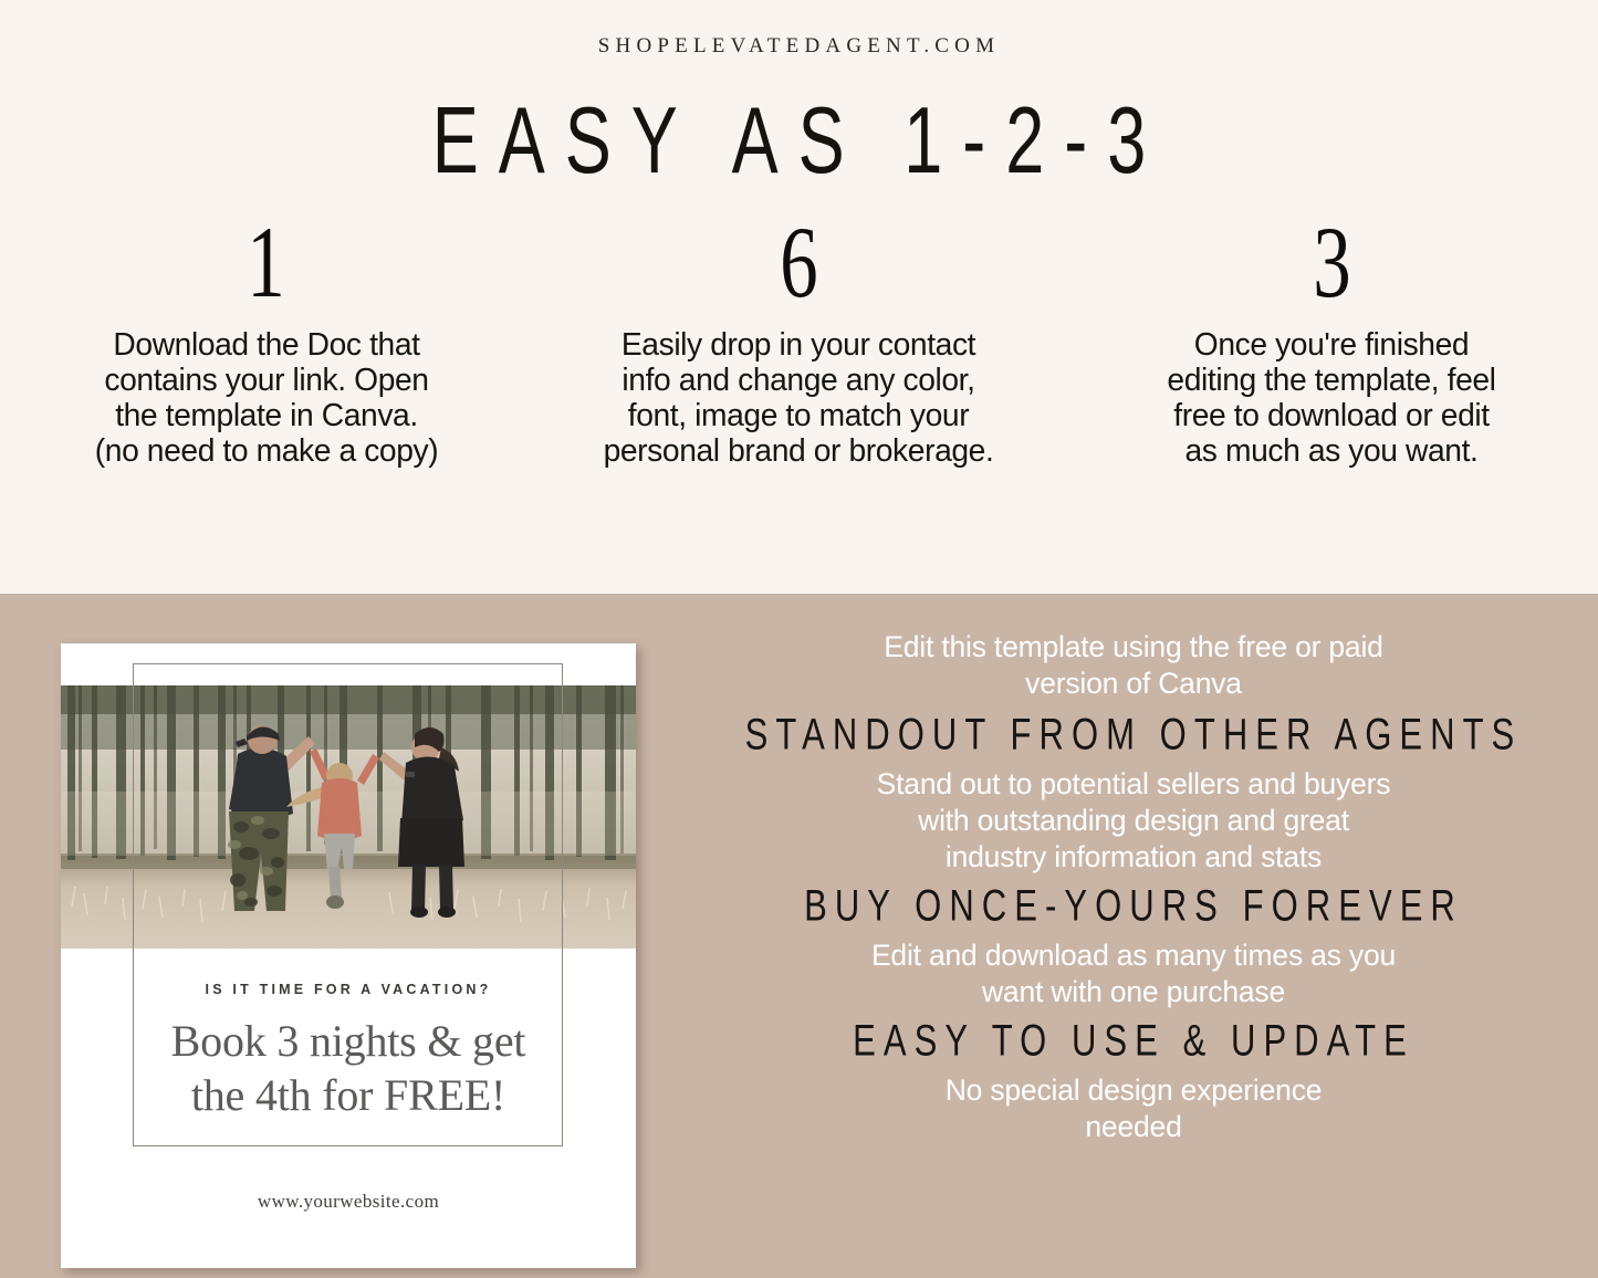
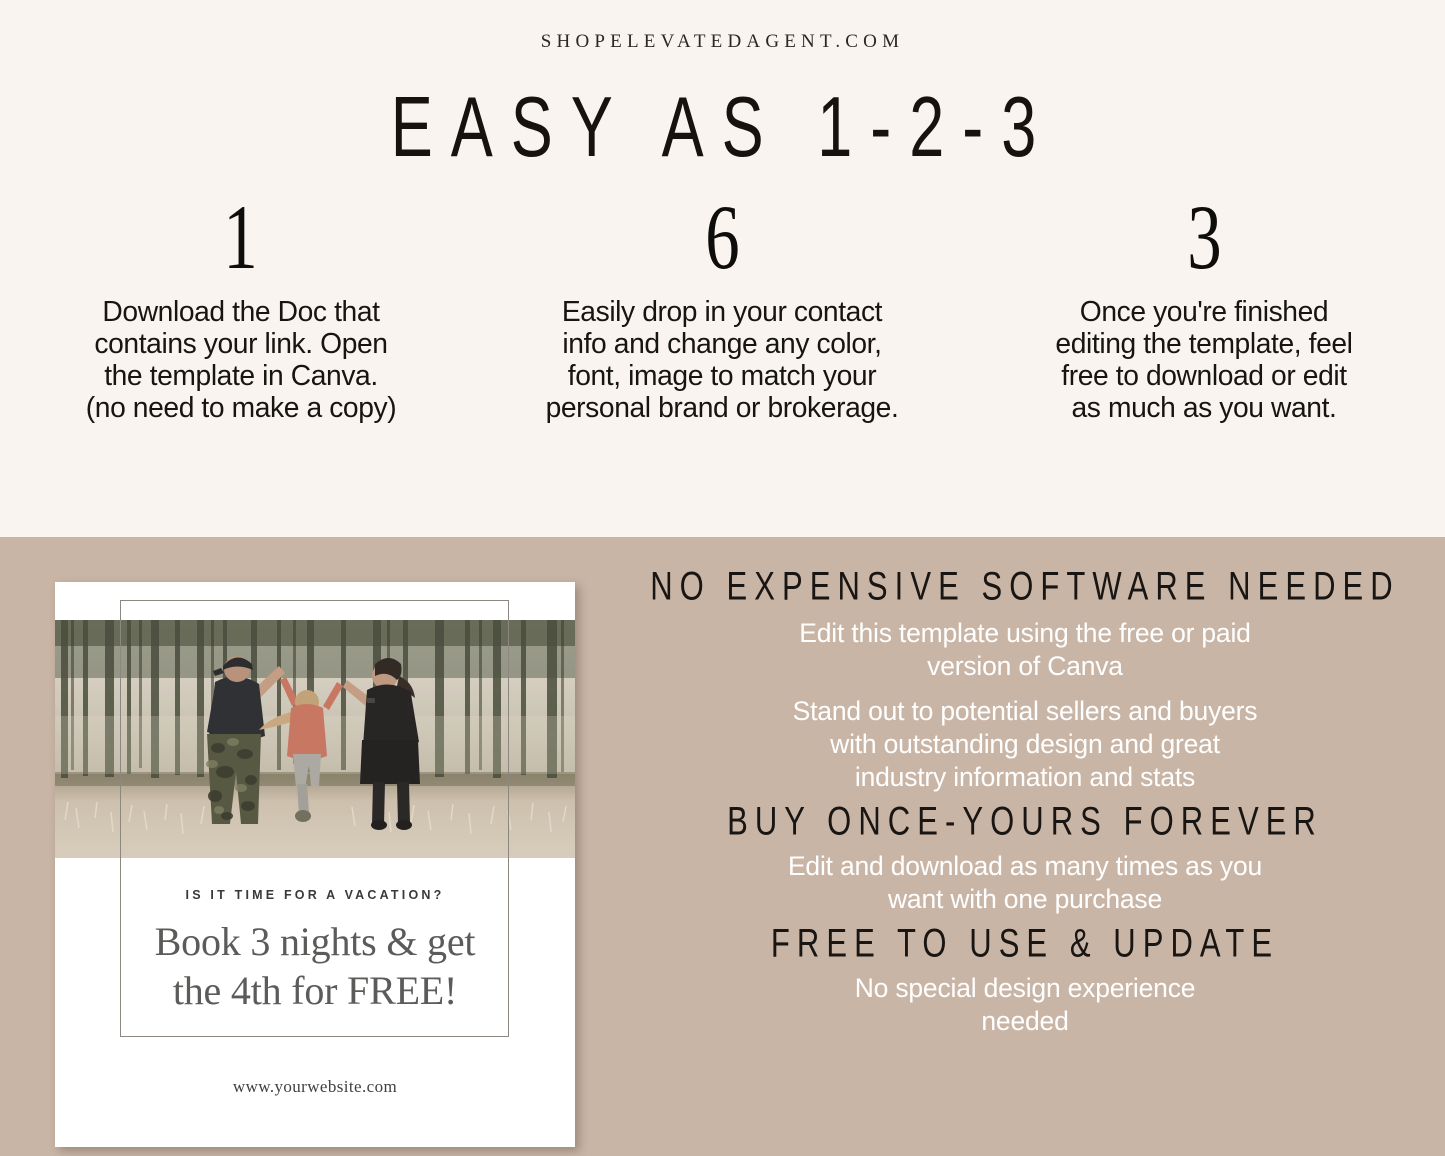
  SHOPELEVATEDAGENT.COM
  EASY AS 1-2-3
  1
  Download the Doc that
  contains your link. Open
  the template in Canva.
  (no need to make a copy)
  6
  Easily drop in your contact
  info and change any color,
  font, image to match your
  personal brand or brokerage.
  3
  Once you're finished
  editing the template, feel
  free to download or edit
  as much as you want.
  IS IT TIME FOR A VACATION?
  Book 3 nights & get
  the 4th for FREE!
  www.yourwebsite.com
+ NO EXPENSIVE SOFTWARE NEEDED
  Edit this template using the free or paid
  version of Canva
- STANDOUT FROM OTHER AGENTS
  Stand out to potential sellers and buyers
  with outstanding design and great
  industry information and stats
  BUY ONCE-YOURS FOREVER
  Edit and download as many times as you
  want with one purchase
- EASY TO USE & UPDATE
+ FREE TO USE & UPDATE
  No special design experience
  needed
